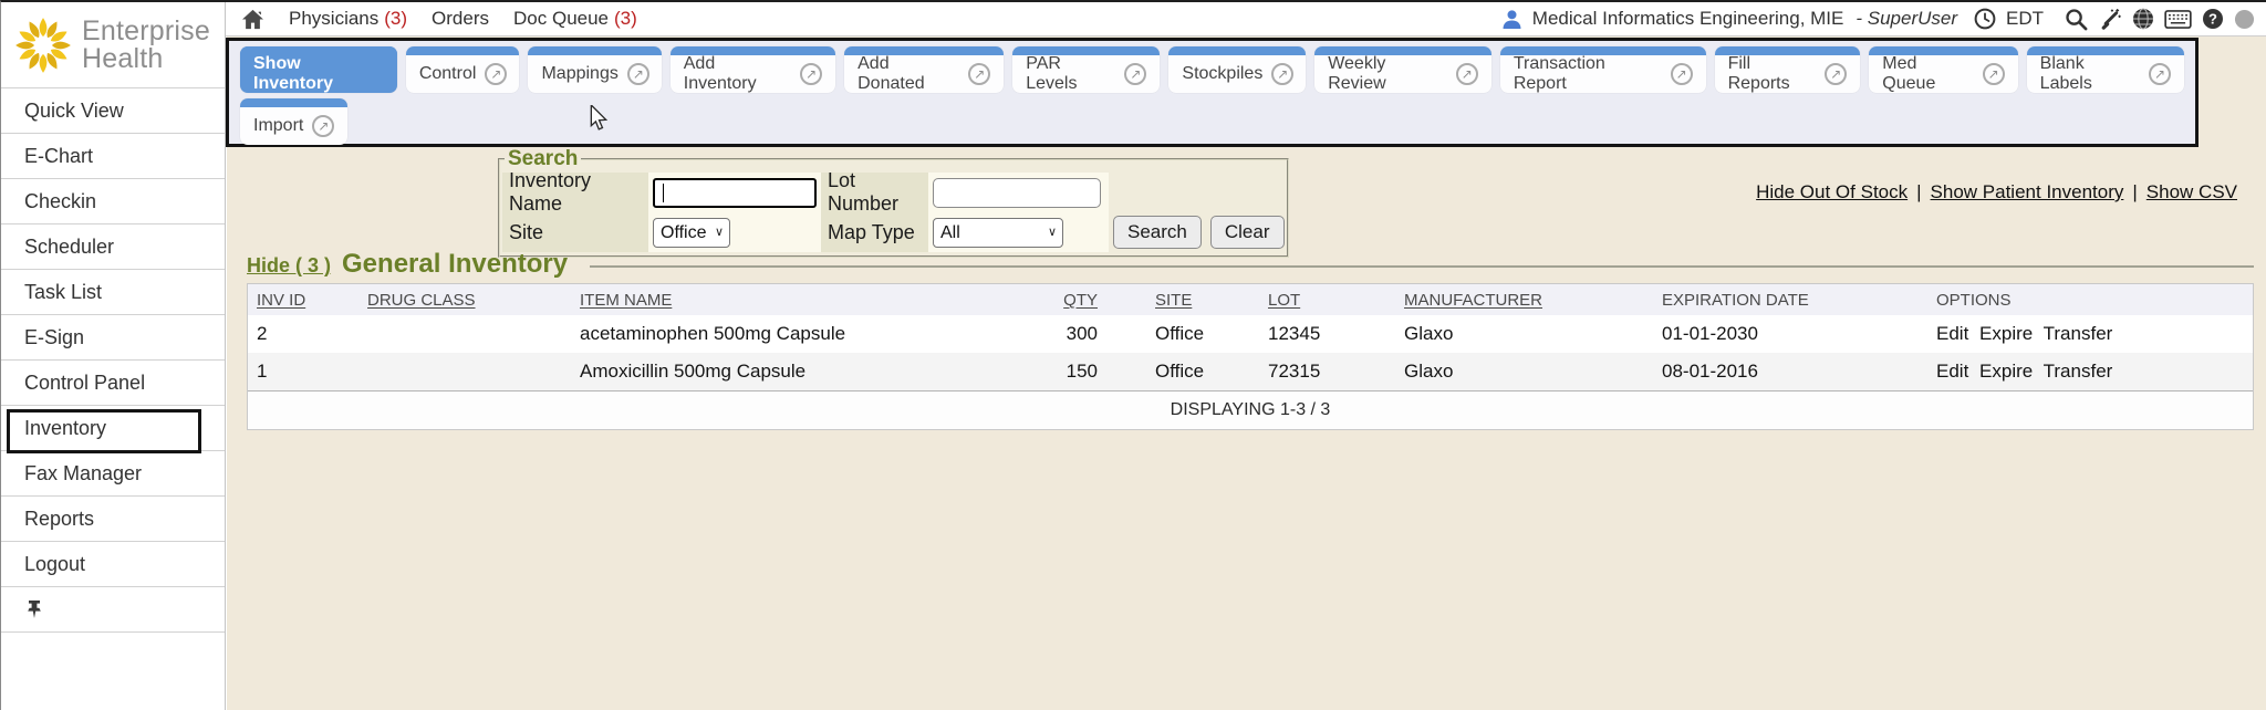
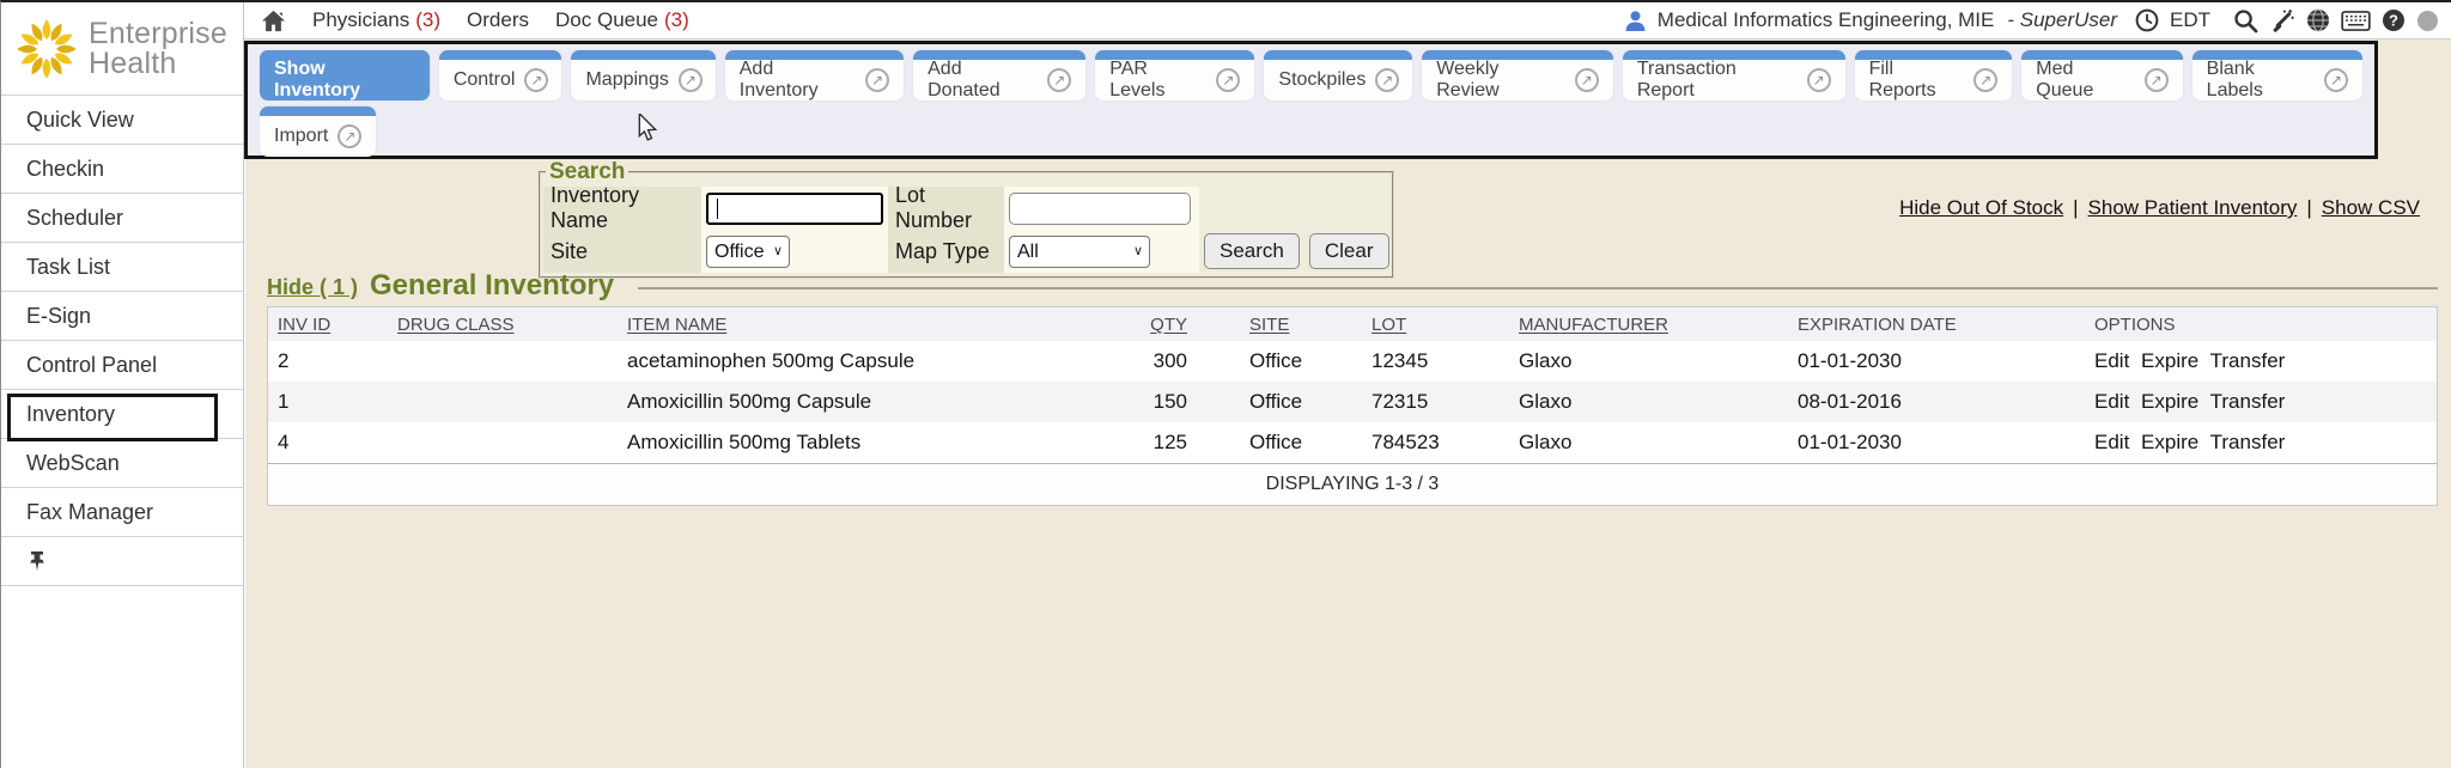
  Enterprise
  Health
  Quick View
- E-Chart
  Checkin
  Scheduler
  Task List
  E-Sign
  Control Panel
  Inventory
+ WebScan
  Fax Manager
- Reports
- Logout
  Physicians
  (3)
  Orders
  Doc Queue
  (3)
  Medical Informatics Engineering, MIE
  - SuperUser
  EDT
  ?
  Show Inventory
  Control
  ↗
  Mappings
  ↗
  Add Inventory
  ↗
  Add Donated
  ↗
  PAR Levels
  ↗
  Stockpiles
  ↗
  Weekly Review
  ↗
  Transaction Report
  ↗
  Fill Reports
  ↗
  Med Queue
  ↗
  Blank Labels
  ↗
  Import
  ↗
  Search
  Inventory Name
  Lot Number
  Site
  Office
  Map Type
  All
  Search
  Clear
  Hide Out Of Stock
  |
  Show Patient Inventory
  |
  Show CSV
- Hide ( 3 )
+ Hide ( 1 )
  General Inventory
  INV ID	DRUG CLASS	ITEM NAME	QTY	SITE	LOT	MANUFACTURER	EXPIRATION DATE	OPTIONS
  2		acetaminophen 500mg Capsule	300	Office	12345	Glaxo	01-01-2030	Edit Expire Transfer
  1		Amoxicillin 500mg Capsule	150	Office	72315	Glaxo	08-01-2016	Edit Expire Transfer
+ 4		Amoxicillin 500mg Tablets	125	Office	784523	Glaxo	01-01-2030	Edit Expire Transfer
  DISPLAYING 1-3 / 3
